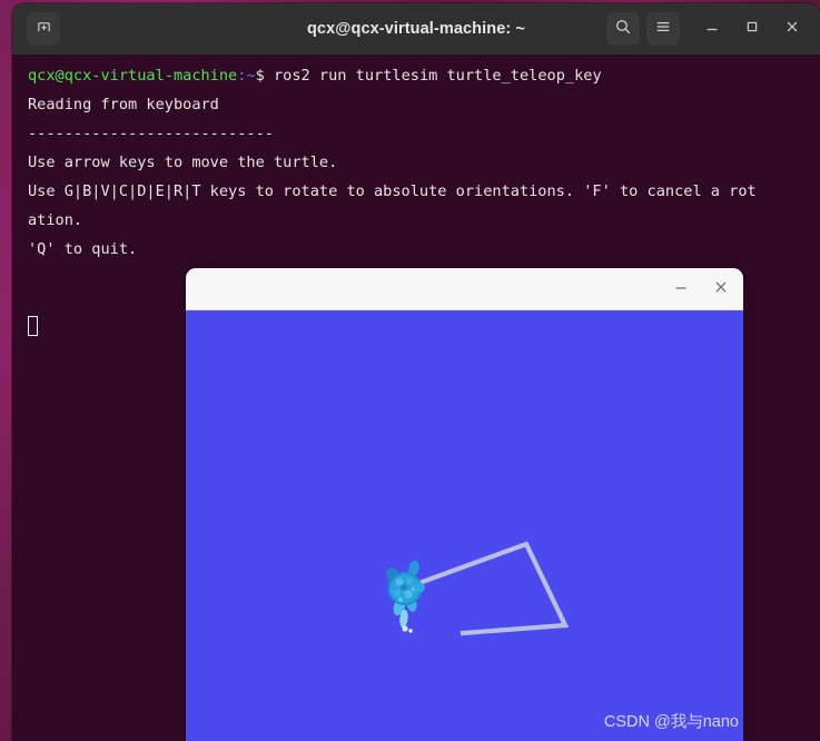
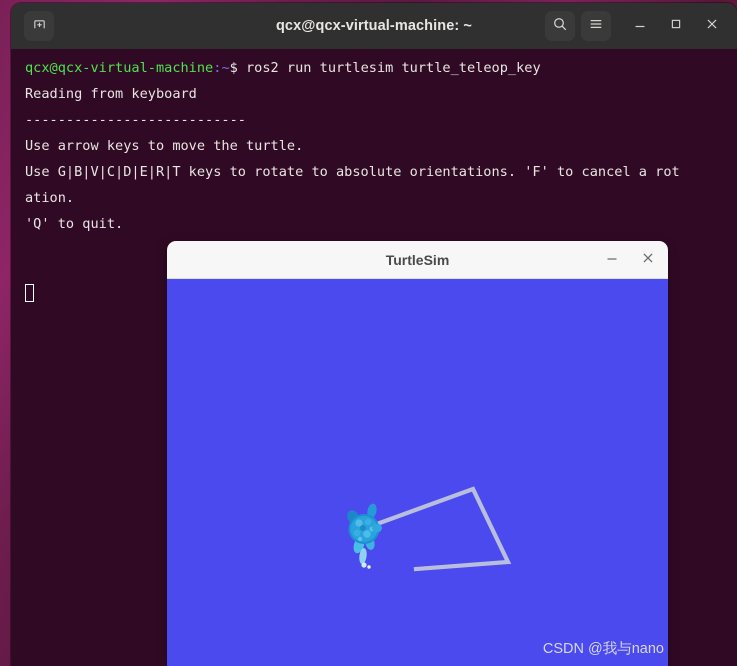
  qcx@qcx-virtual-machine: ~
  qcx@qcx-virtual-machine:~$ ros2 run turtlesim turtle_teleop_key
  Reading from keyboard
  ---------------------------
  Use arrow keys to move the turtle.
  Use G|B|V|C|D|E|R|T keys to rotate to absolute orientations. 'F' to cancel a rot
  ation.
  'Q' to quit.
+ TurtleSim
  CSDN @我与nano
